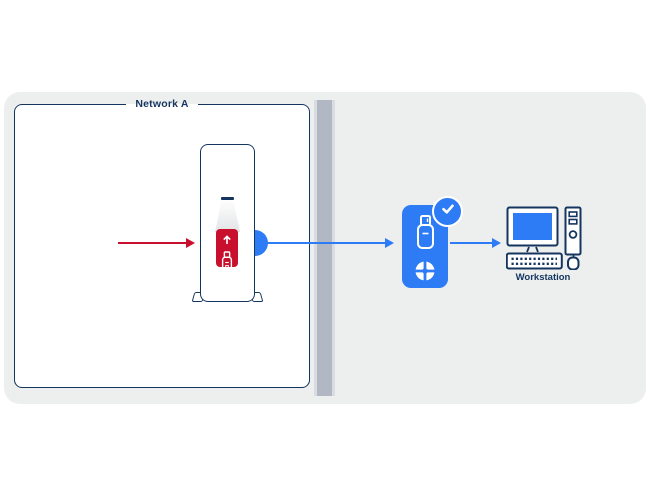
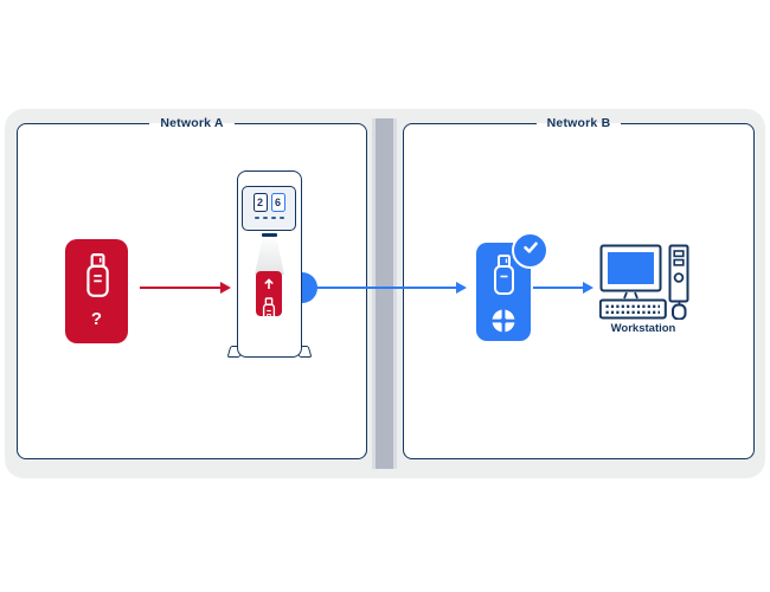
  Network A
+ Network B
+ ?
+ 2
+ 6
  Workstation
